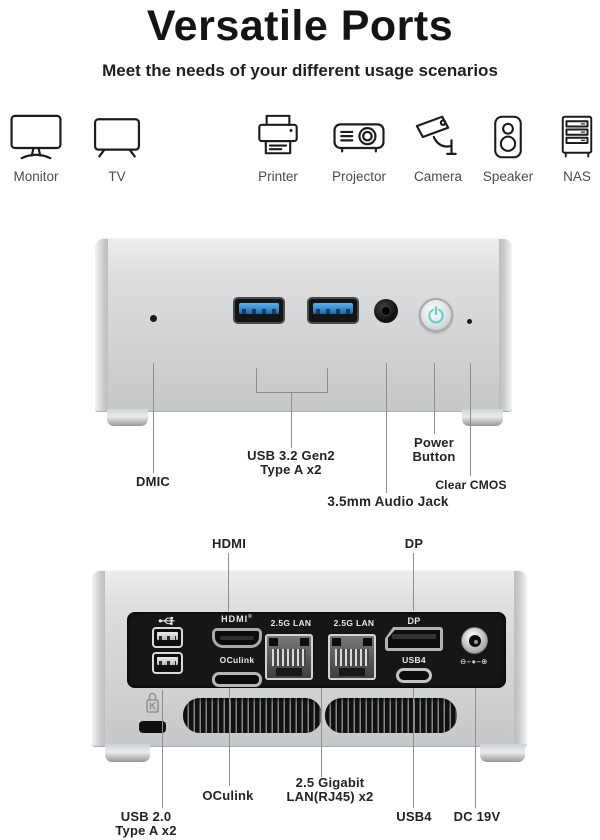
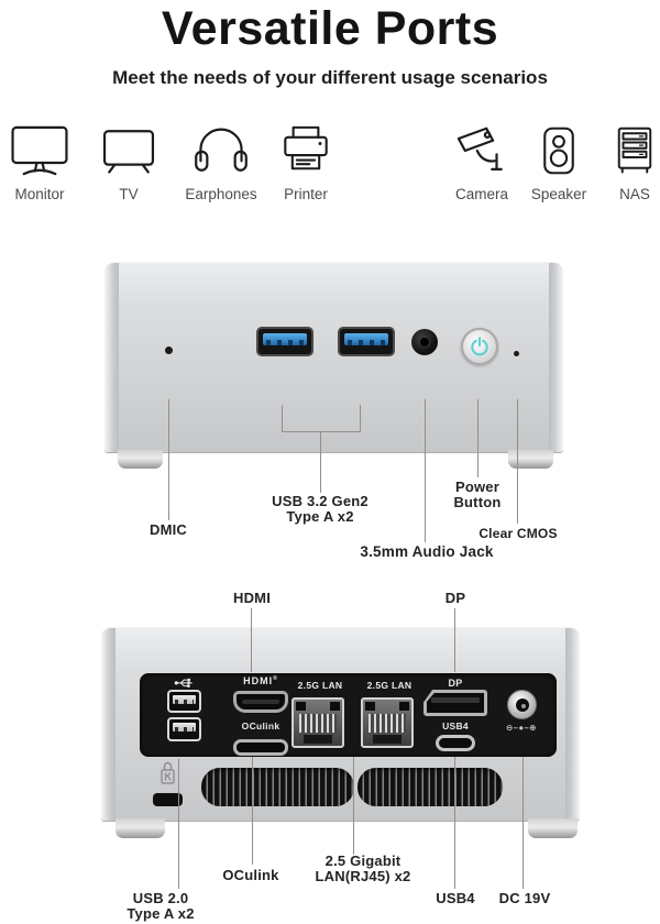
  Versatile Ports
  Meet the needs of your different usage scenarios
  Monitor
  TV
+ Earphones
  Printer
- Projector
  Camera
  Speaker
  NAS
  DMIC
  USB 3.2 Gen2
  Type A x2
  Power
  Button
  Clear CMOS
  3.5mm Audio Jack
  HDMI
  DP
  HDMI
  OCulink
  2.5G LAN
  2.5G LAN
  DP
  USB4
  ⊖–●–⊕
  USB 2.0
  Type A x2
  OCulink
  2.5 Gigabit
  LAN(RJ45) x2
  USB4
  DC 19V
